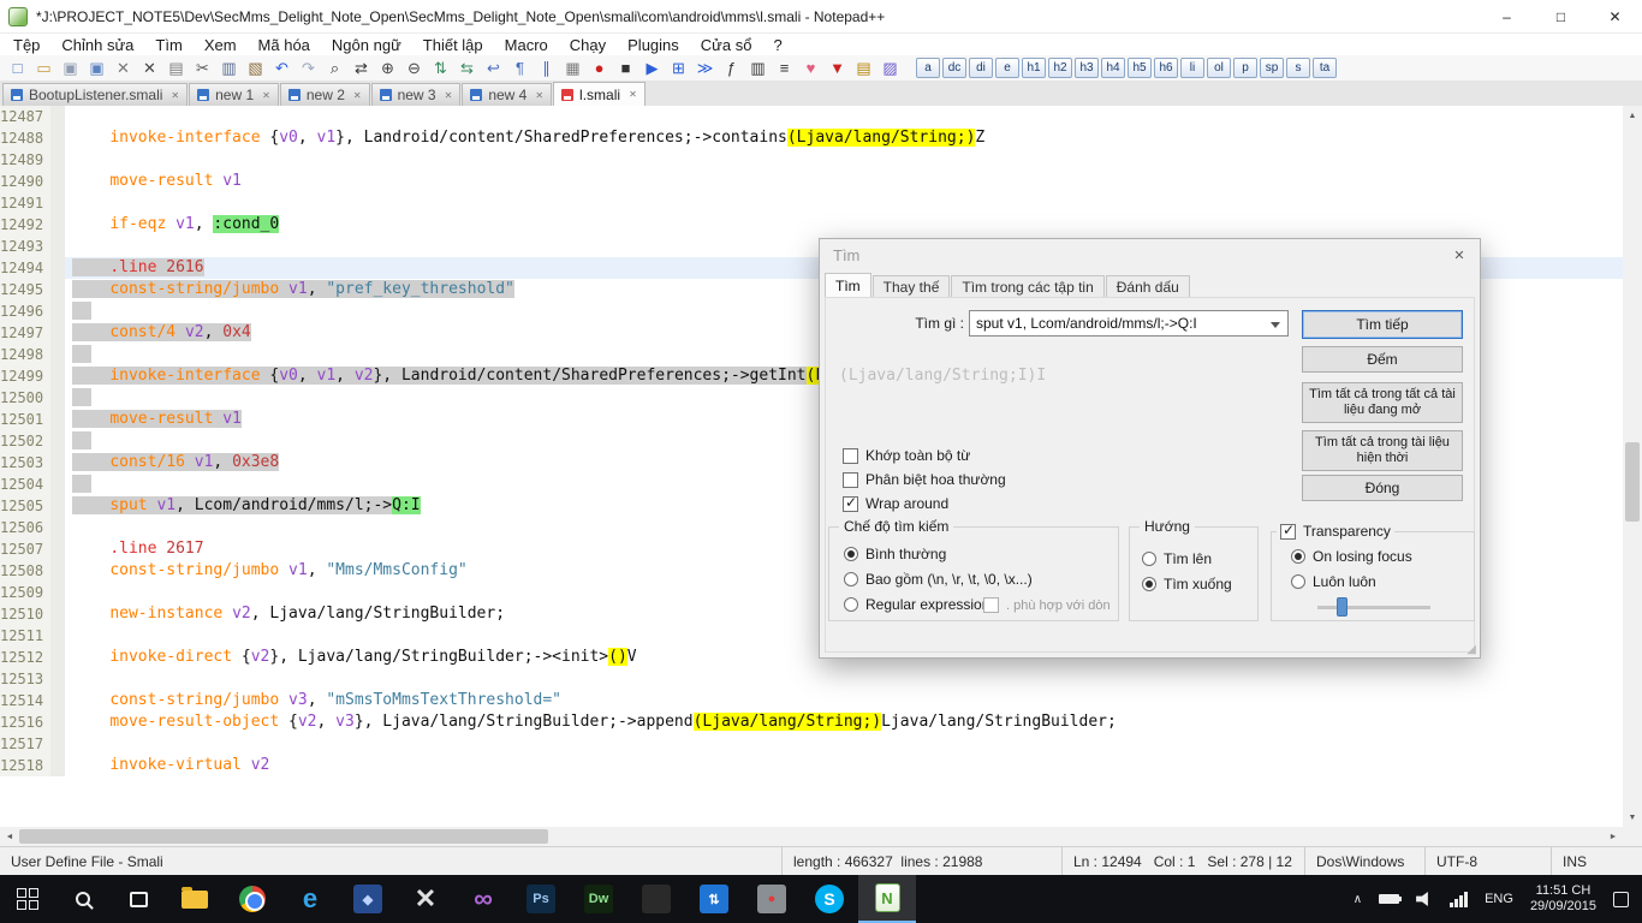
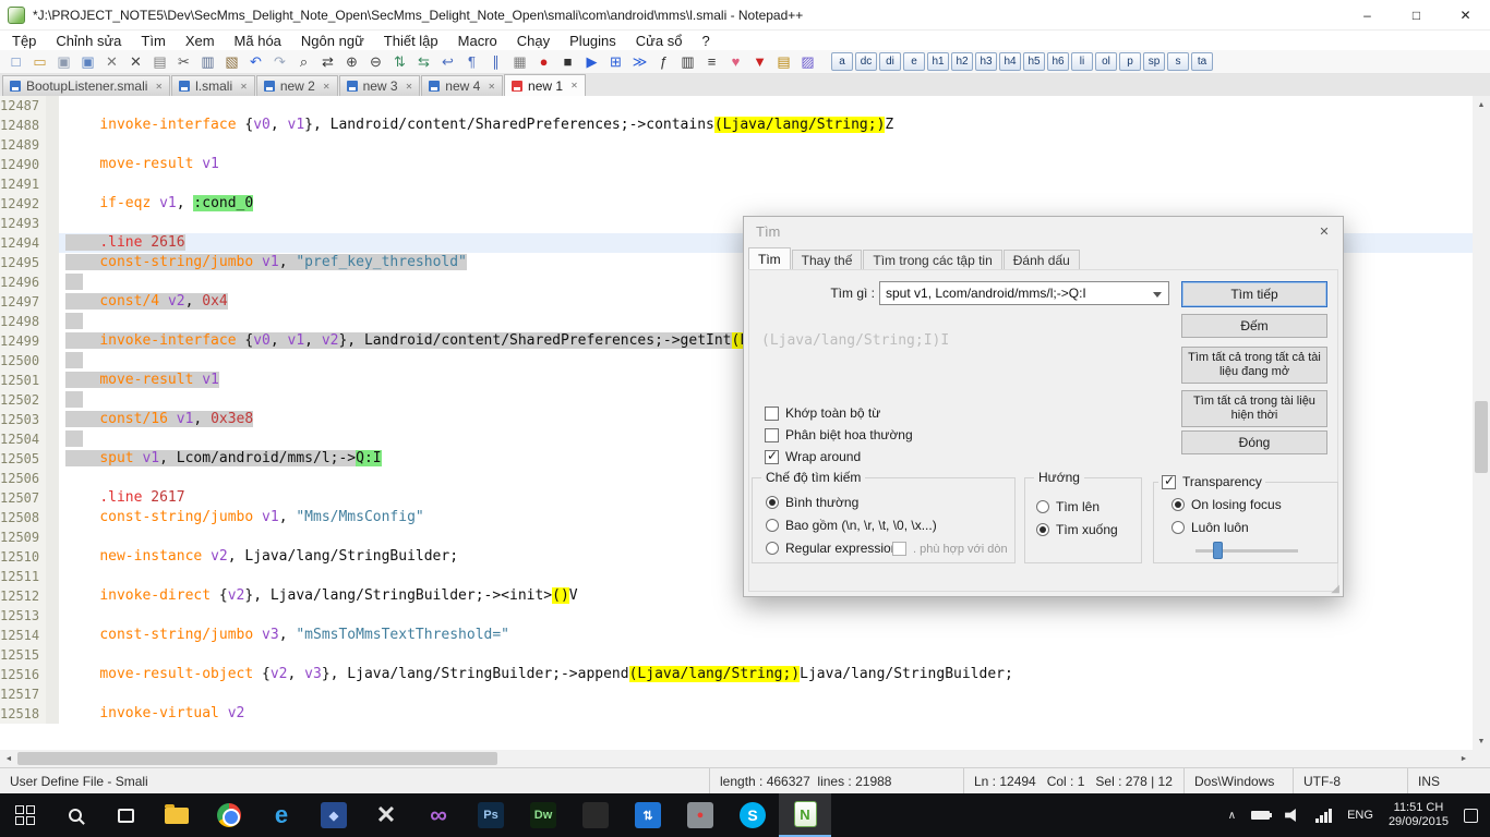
  *J:\PROJECT_NOTE5\Dev\SecMms_Delight_Note_Open\SecMms_Delight_Note_Open\smali\com\android\mms\l.smali - Notepad++
  –
  □
  ✕
  Tệp
  Chỉnh sửa
  Tìm
  Xem
  Mã hóa
  Ngôn ngữ
  Thiết lập
  Macro
  Chạy
  Plugins
  Cửa sổ
  ?
  □
  ▭
  ▣
  ▣
  ✕
  ✕
  ▤
  ✂
  ▥
  ▧
  ↶
  ↷
  ⌕
  ⇄
  ⊕
  ⊖
  ⇅
  ⇆
  ↩
  ¶
  ∥
  ▦
  ●
  ■
  ▶
  ⊞
  ≫
  ƒ
  ▥
  ≡
  ♥
  ▼
  ▤
  ▨
  a
  dc
  di
  e
  h1
  h2
  h3
  h4
  h5
  h6
  li
  ol
  p
  sp
  s
  ta
  BootupListener.smali
  ✕
- new 1
+ l.smali
  ✕
  new 2
  ✕
  new 3
  ✕
  new 4
  ✕
- l.smali
+ new 1
  ✕
  12487
  12488
  invoke-interface {v0, v1}, Landroid/content/SharedPreferences;->contains(Ljava/lang/String;)Z
  12489
  12490
  move-result v1
  12491
  12492
  if-eqz v1, :cond_0
  12493
  12494
  .line 2616
  12495
  const-string/jumbo v1, "pref_key_threshold"
  12496
  12497
  const/4 v2, 0x4
  12498
  12499
  invoke-interface {v0, v1, v2}, Landroid/content/SharedPreferences;->getInt(
  12500
  12501
  move-result v1
  12502
  12503
  const/16 v1, 0x3e8
  12504
  12505
  sput v1, Lcom/android/mms/l;->Q:I
  12506
  12507
  .line 2617
  12508
  const-string/jumbo v1, "Mms/MmsConfig"
  12509
  12510
  new-instance v2, Ljava/lang/StringBuilder;
  12511
  12512
  invoke-direct {v2}, Ljava/lang/StringBuilder;-><init>()V
  12513
  12514
  const-string/jumbo v3, "mSmsToMmsTextThreshold="
+ 12515
  12516
  move-result-object {v2, v3}, Ljava/lang/StringBuilder;->append(Ljava/lang/String;)Ljava/lang/StringBuilder;
  12517
  12518
  invoke-virtual v2
  Tìm
  ✕
  Tìm
  Thay thế
  Tìm trong các tập tin
  Đánh dấu
  (Ljava/lang/String;I)I
  Tìm gì :
  sput v1, Lcom/android/mms/l;->Q:I
  Tìm tiếp
  Đếm
  Tìm tất cả trong tất cả tài liệu đang mở
  Tìm tất cả trong tài liệu hiện thời
  Đóng
  Khớp toàn bộ từ
  Phân biệt hoa thường
  Wrap around
  Chế độ tìm kiếm
  Bình thường
  Bao gồm (\n, \r, \t, \0, \x...)
  Regular expressio
  . phù hợp với dòn
  Hướng
  Tìm lên
  Tìm xuống
  Transparency
  On losing focus
  Luôn luôn
  ◢
  User Define File - Smali
  length : 466327 lines : 21988
  Ln : 12494 Col : 1 Sel : 278 | 12
  Dos\Windows
  UTF-8
  INS
  e
  ◆
  ✕
  ∞
  Ps
  Dw
  ⇅
  ●
  S
  N
  ∧
  ENG
  11:51 CH
  29/09/2015
